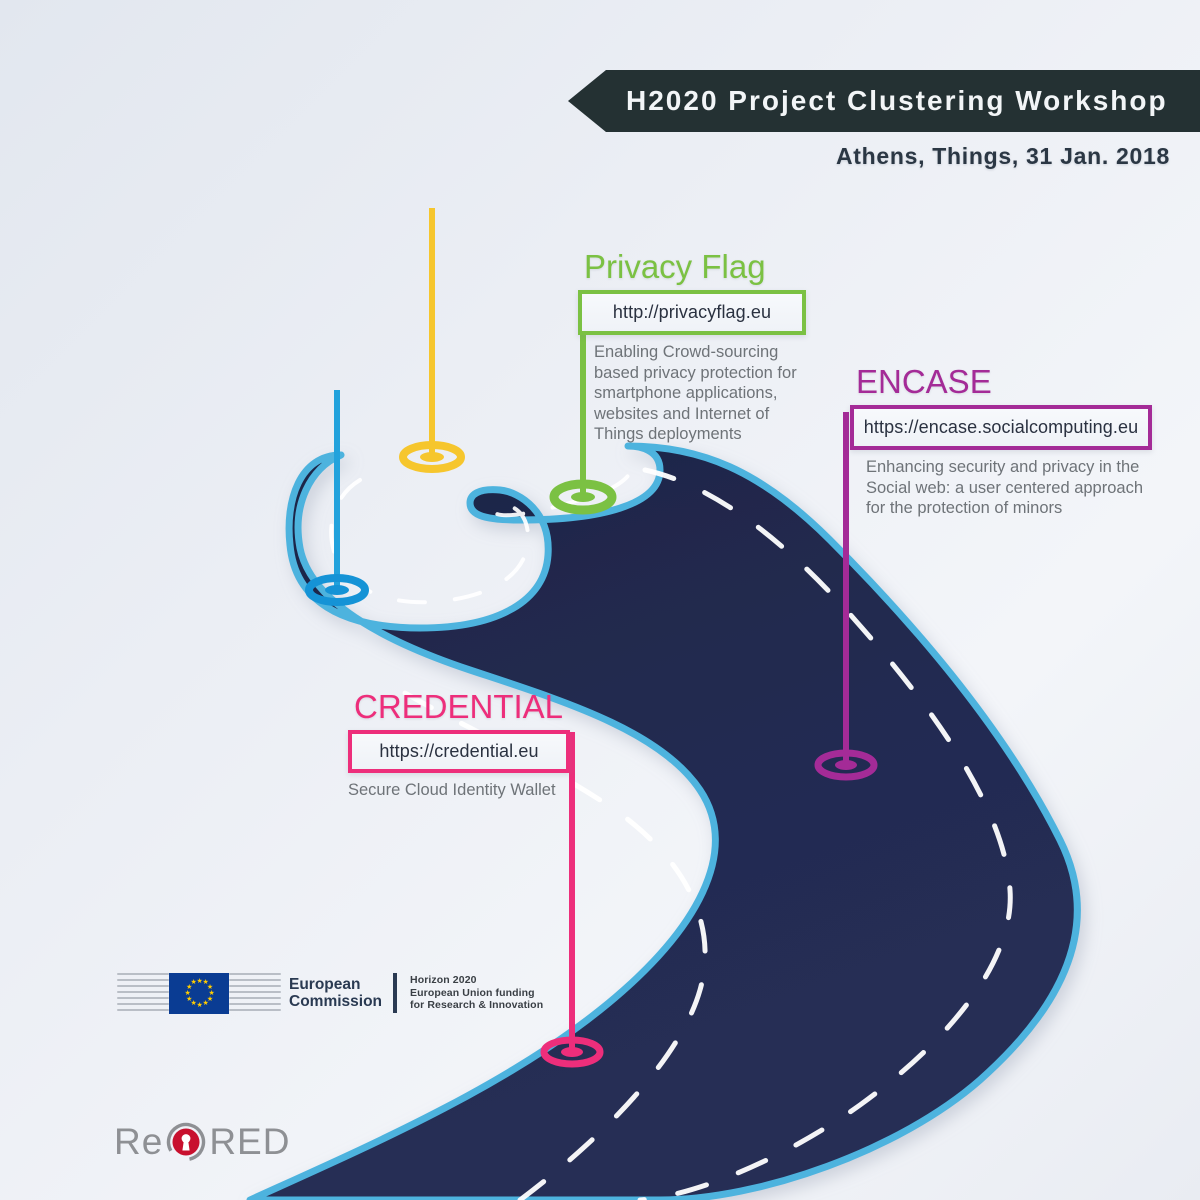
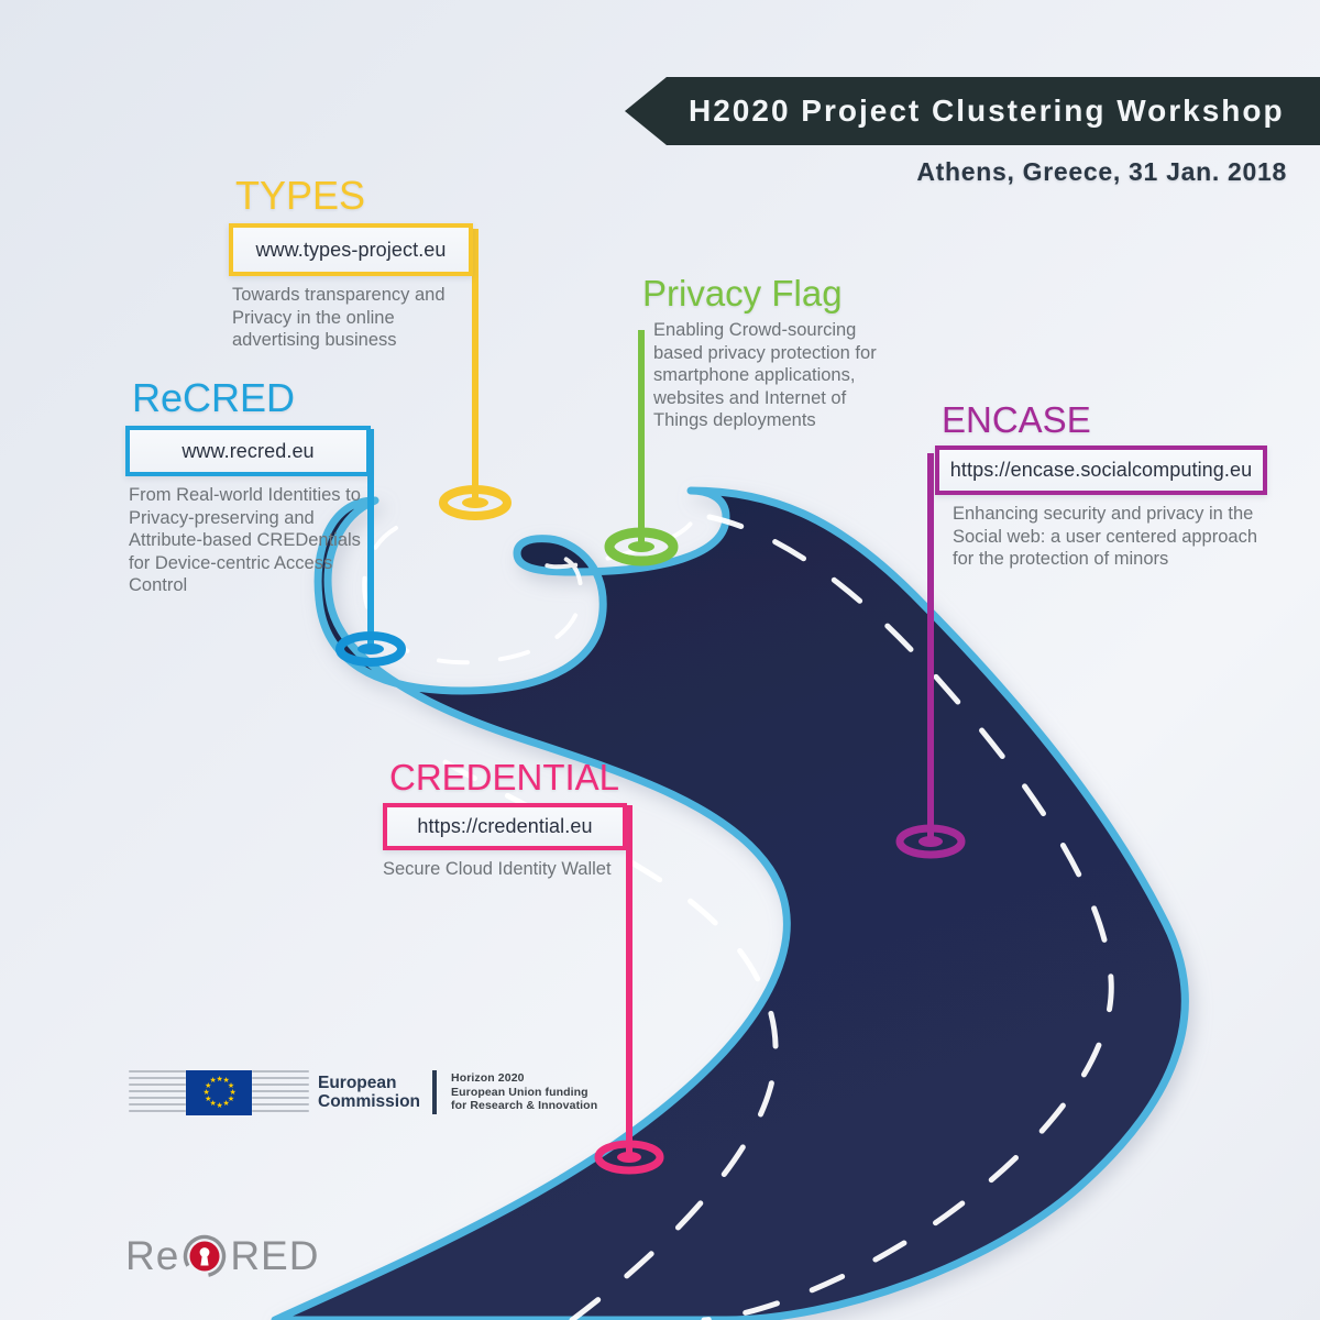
  H2020 Project Clustering Workshop
- Athens, Things, 31 Jan. 2018
+ Athens, Greece, 31 Jan. 2018
+ TYPES
+ www.types-project.eu
+ Towards transparency and
+ Privacy in the online
+ advertising business
+ ReCRED
+ www.recred.eu
+ From Real-world Identities to
+ Privacy-preserving and
+ Attribute-based CREDentials
+ for Device-centric Access
+ Control
  Privacy Flag
- http://privacyflag.eu
  Enabling Crowd-sourcing
  based privacy protection for
  smartphone applications,
  websites and Internet of
  Things deployments
  ENCASE
  https://encase.socialcomputing.eu
  Enhancing security and privacy in the
  Social web: a user centered approach
  for the protection of minors
  CREDENTIAL
  https://credential.eu
  Secure Cloud Identity Wallet
  European
  Commission
  Horizon 2020
  European Union funding
  for Research & Innovation
  Re
  RED
